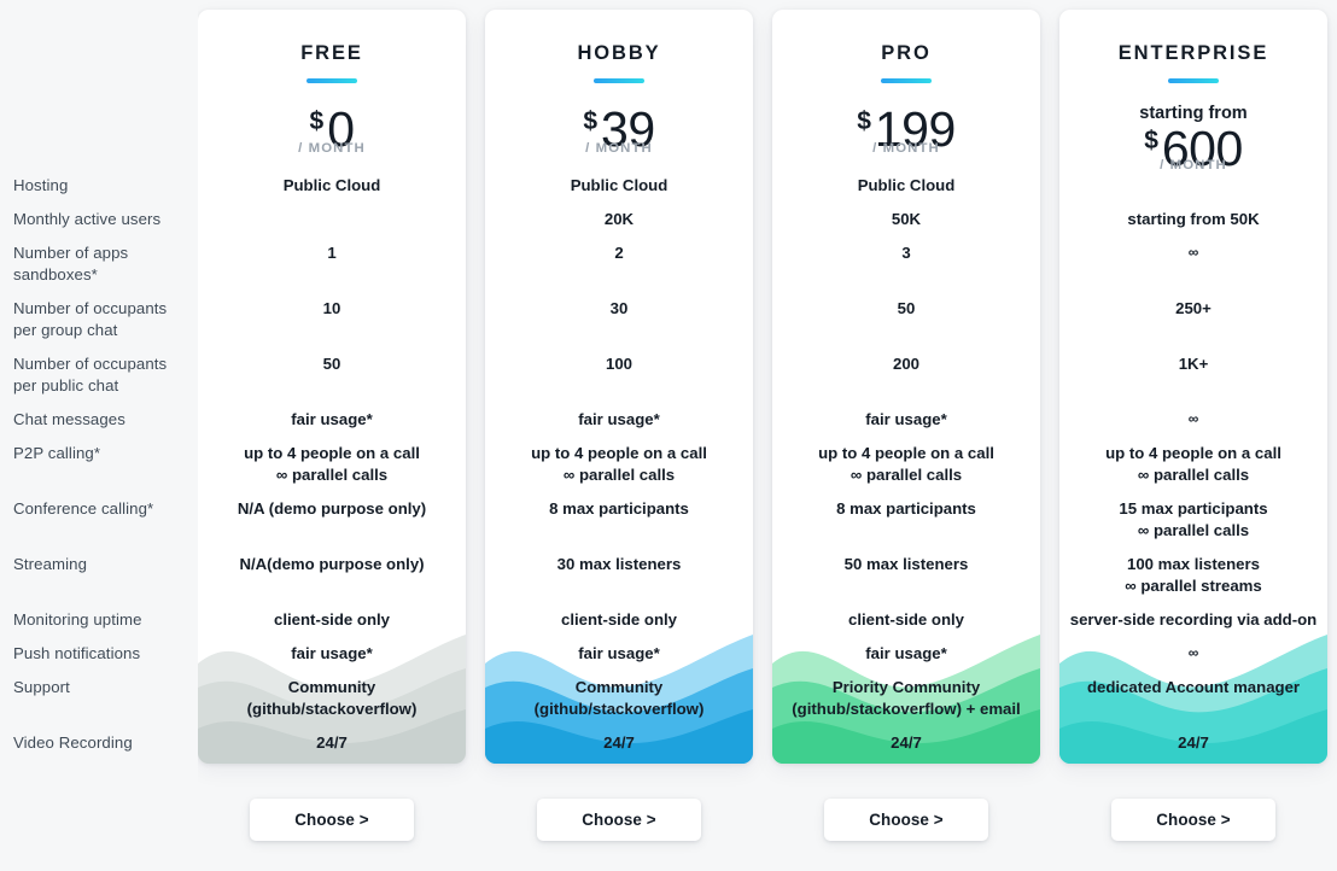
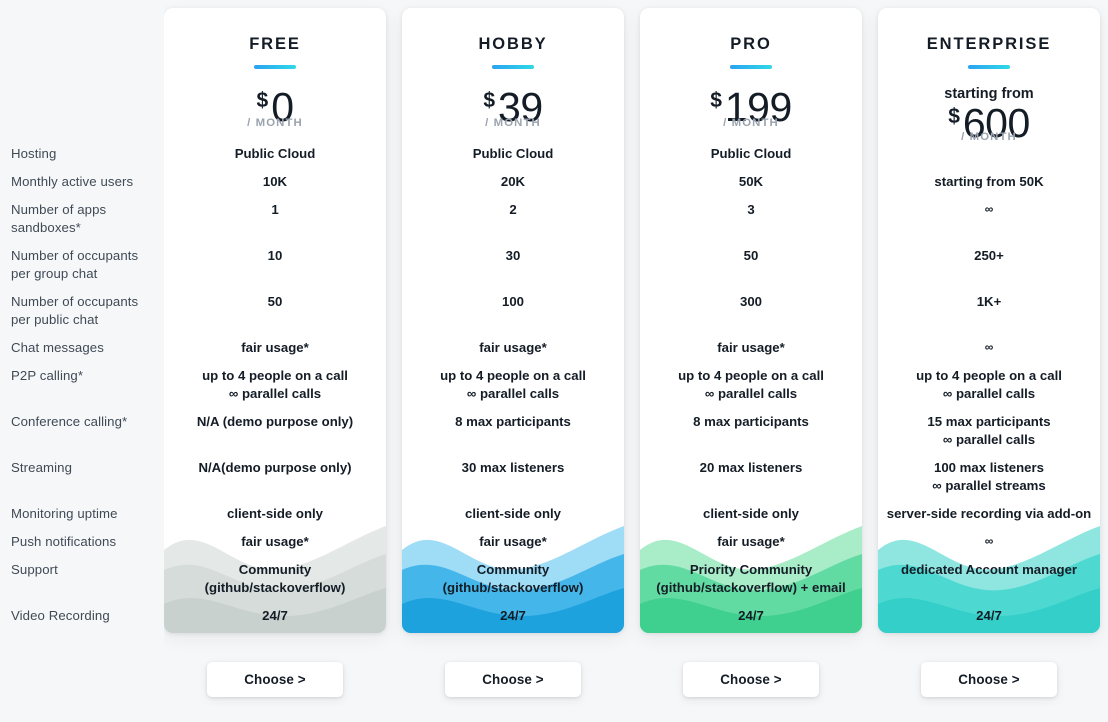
  Hosting
  Monthly active users
  Number of apps
  sandboxes*
  Number of occupants
  per group chat
  Number of occupants
  per public chat
  Chat messages
  P2P calling*
  Conference calling*
  Streaming
  Monitoring uptime
  Push notifications
  Support
  Video Recording
  FREE
  $ 0
  / MONTH
  Public Cloud
+ 10K
  1
  10
  50
  fair usage*
  up to 4 people on a call
  ∞ parallel calls
  N/A (demo purpose only)
  N/A(demo purpose only)
  client-side only
  fair usage*
  Community
  (github/stackoverflow)
  24/7
  Choose >
  HOBBY
  $ 39
  / MONTH
  Public Cloud
  20K
  2
  30
  100
  fair usage*
  up to 4 people on a call
  ∞ parallel calls
  8 max participants
  30 max listeners
  client-side only
  fair usage*
  Community
  (github/stackoverflow)
  24/7
  Choose >
  PRO
  $ 199
  / MONTH
  Public Cloud
  50K
  3
  50
- 200
+ 300
  fair usage*
  up to 4 people on a call
  ∞ parallel calls
  8 max participants
- 50 max listeners
+ 20 max listeners
  client-side only
  fair usage*
  Priority Community
  (github/stackoverflow) + email
  24/7
  Choose >
  ENTERPRISE
  starting from
  $ 600
  / MONTH
  starting from 50K
  ∞
  250+
  1K+
  ∞
  up to 4 people on a call
  ∞ parallel calls
  15 max participants
  ∞ parallel calls
  100 max listeners
  ∞ parallel streams
  server-side recording via add-on
  ∞
  dedicated Account manager
  24/7
  Choose >
